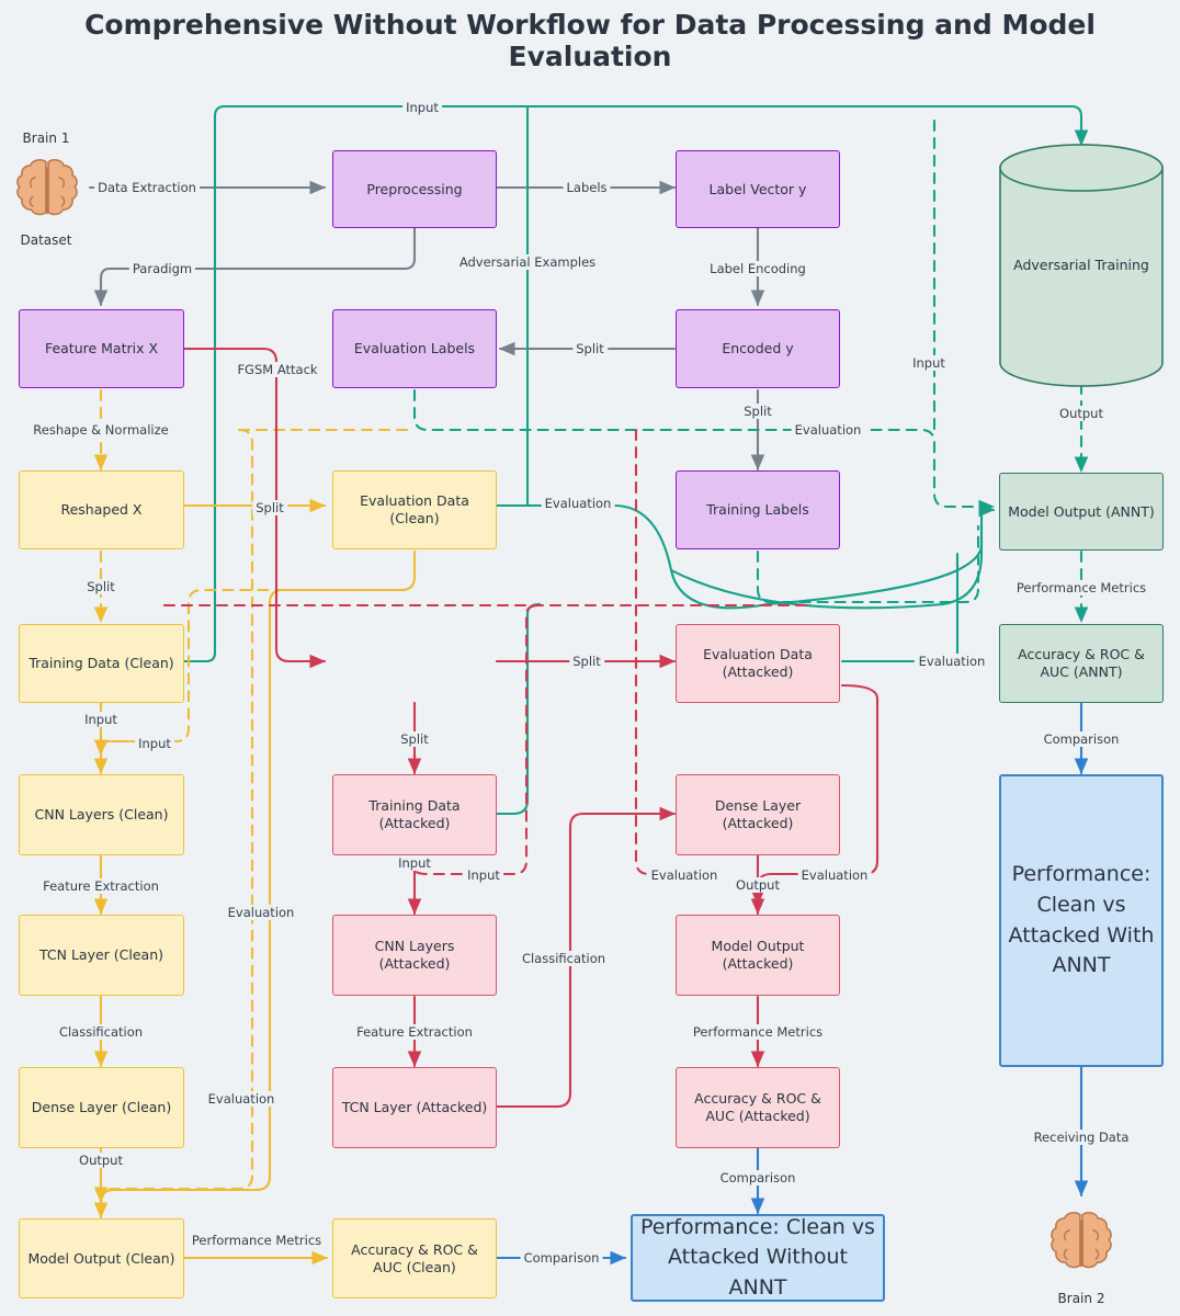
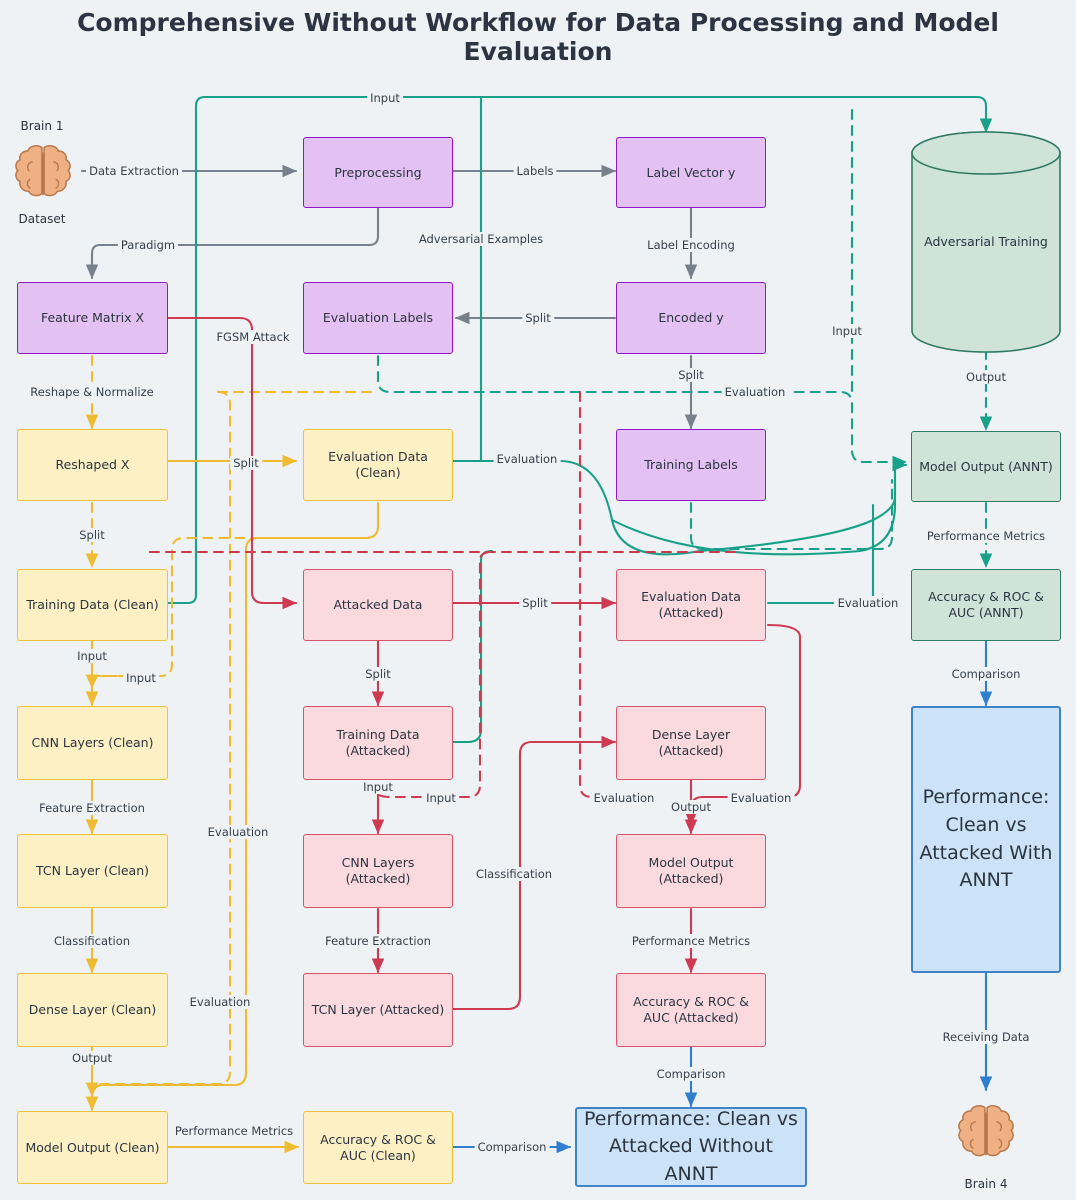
  Comprehensive Without Workflow for Data Processing and Model Evaluation
  Brain 1
  Dataset
- Brain 2
+ Brain 4
  Adversarial Training
  Preprocessing
  Label Vector y
  Feature Matrix X
  Evaluation Labels
  Encoded y
  Reshaped X
  Evaluation Data
  (Clean)
  Training Labels
  Model Output (ANNT)
  Training Data (Clean)
+ Attacked Data
  Evaluation Data
  (Attacked)
  Accuracy & ROC &
  AUC (ANNT)
  CNN Layers (Clean)
  Training Data
  (Attacked)
  Dense Layer
  (Attacked)
  Performance:
  Clean vs
  Attacked With
  ANNT
  TCN Layer (Clean)
  CNN Layers
  (Attacked)
  Model Output
  (Attacked)
  Dense Layer (Clean)
  TCN Layer (Attacked)
  Accuracy & ROC &
  AUC (Attacked)
  Model Output (Clean)
  Accuracy & ROC &
  AUC (Clean)
  Performance: Clean vs
  Attacked Without ANNT
  Input
  Data Extraction
  Labels
  Paradigm
  Adversarial Examples
  Label Encoding
  FGSM Attack
  Split
  Input
  Reshape & Normalize
  Split
  Evaluation
  Output
  Split
  Evaluation
  Split
  Performance Metrics
  Split
  Evaluation
  Input
  Input
  Comparison
  Split
  Feature Extraction
  Evaluation
  Input
  Input
  Evaluation
  Output
  Evaluation
  Classification
  Classification
  Feature Extraction
  Performance Metrics
  Evaluation
  Output
  Comparison
  Receiving Data
  Performance Metrics
  Comparison
